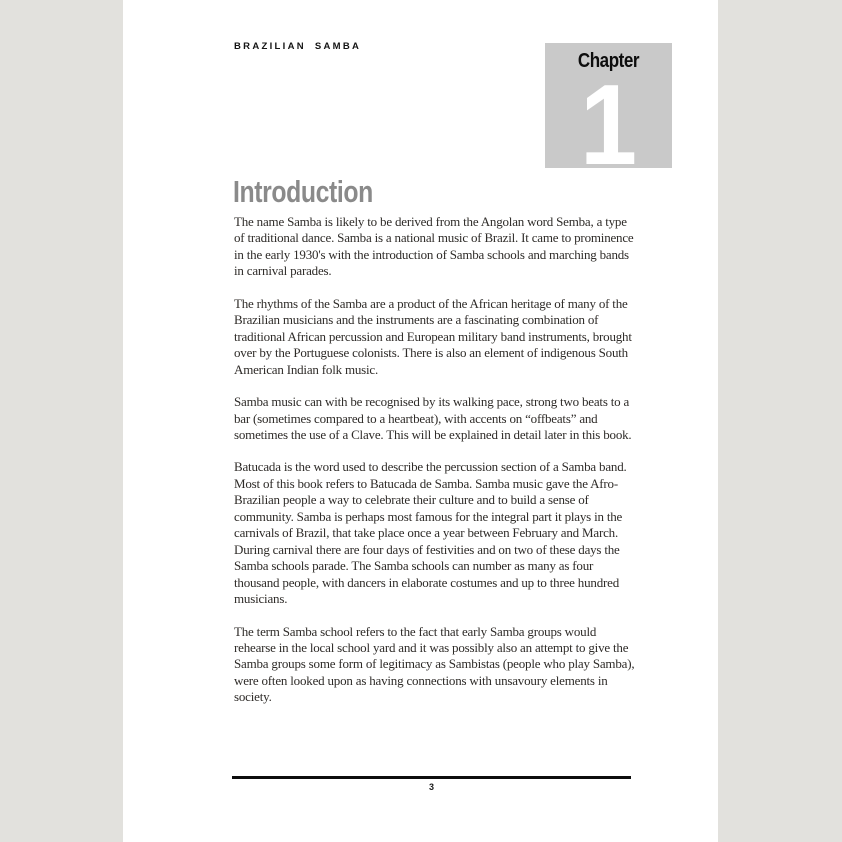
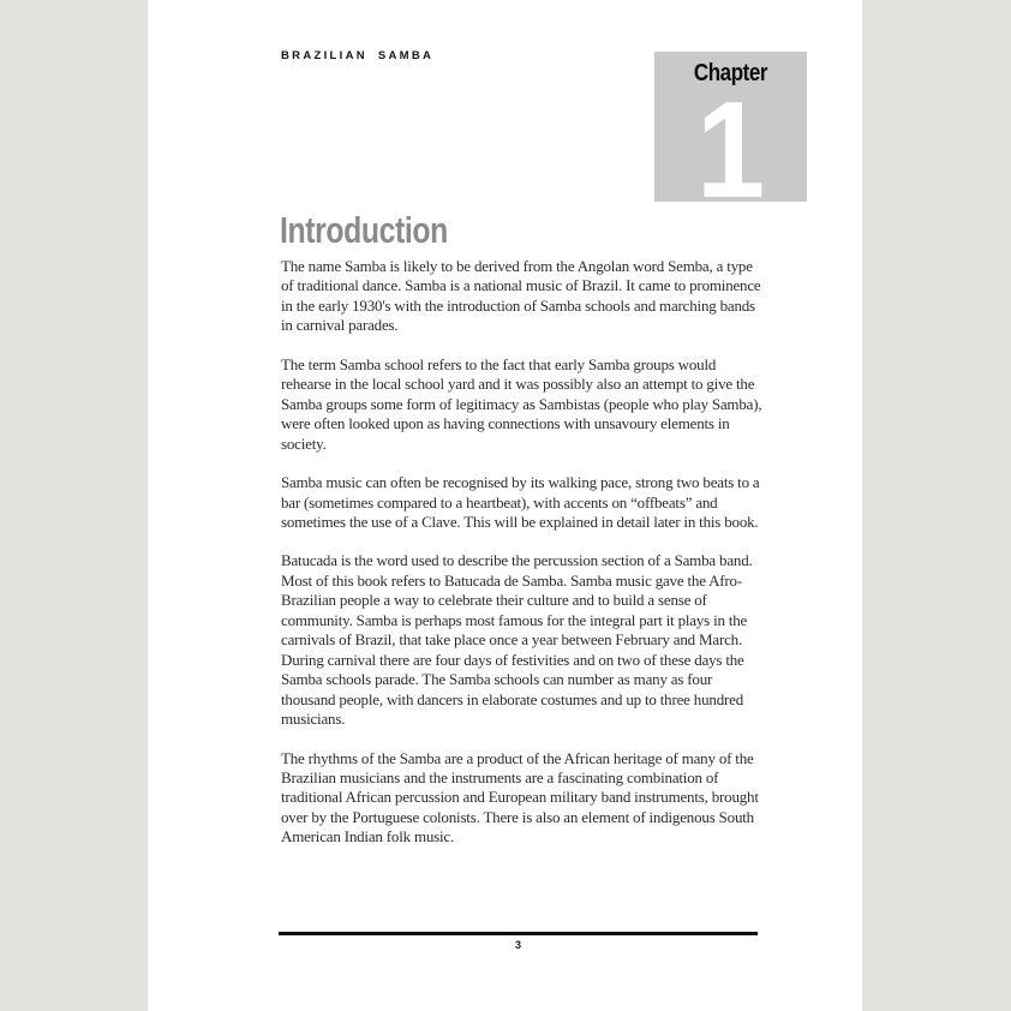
  BRAZILIAN SAMBA
  Chapter
  1
  Introduction
  The name Samba is likely to be derived from the Angolan word Semba, a type of traditional dance. Samba is a national music of Brazil. It came to prominence in the early 1930's with the introduction of Samba schools and marching bands in carnival parades.
- The rhythms of the Samba are a product of the African heritage of many of the Brazilian musicians and the instruments are a fascinating combination of traditional African percussion and European military band instruments, brought over by the Portuguese colonists. There is also an element of indigenous South American Indian folk music.
+ The term Samba school refers to the fact that early Samba groups would rehearse in the local school yard and it was possibly also an attempt to give the Samba groups some form of legitimacy as Sambistas (people who play Samba), were often looked upon as having connections with unsavoury elements in society.
- Samba music can with be recognised by its walking pace, strong two beats to a bar (sometimes compared to a heartbeat), with accents on “offbeats” and sometimes the use of a Clave. This will be explained in detail later in this book.
+ Samba music can often be recognised by its walking pace, strong two beats to a bar (sometimes compared to a heartbeat), with accents on “offbeats” and sometimes the use of a Clave. This will be explained in detail later in this book.
  Batucada is the word used to describe the percussion section of a Samba band. Most of this book refers to Batucada de Samba. Samba music gave the Afro-Brazilian people a way to celebrate their culture and to build a sense of community. Samba is perhaps most famous for the integral part it plays in the carnivals of Brazil, that take place once a year between February and March. During carnival there are four days of festivities and on two of these days the Samba schools parade. The Samba schools can number as many as four thousand people, with dancers in elaborate costumes and up to three hundred musicians.
- The term Samba school refers to the fact that early Samba groups would rehearse in the local school yard and it was possibly also an attempt to give the Samba groups some form of legitimacy as Sambistas (people who play Samba), were often looked upon as having connections with unsavoury elements in society.
+ The rhythms of the Samba are a product of the African heritage of many of the Brazilian musicians and the instruments are a fascinating combination of traditional African percussion and European military band instruments, brought over by the Portuguese colonists. There is also an element of indigenous South American Indian folk music.
  3
